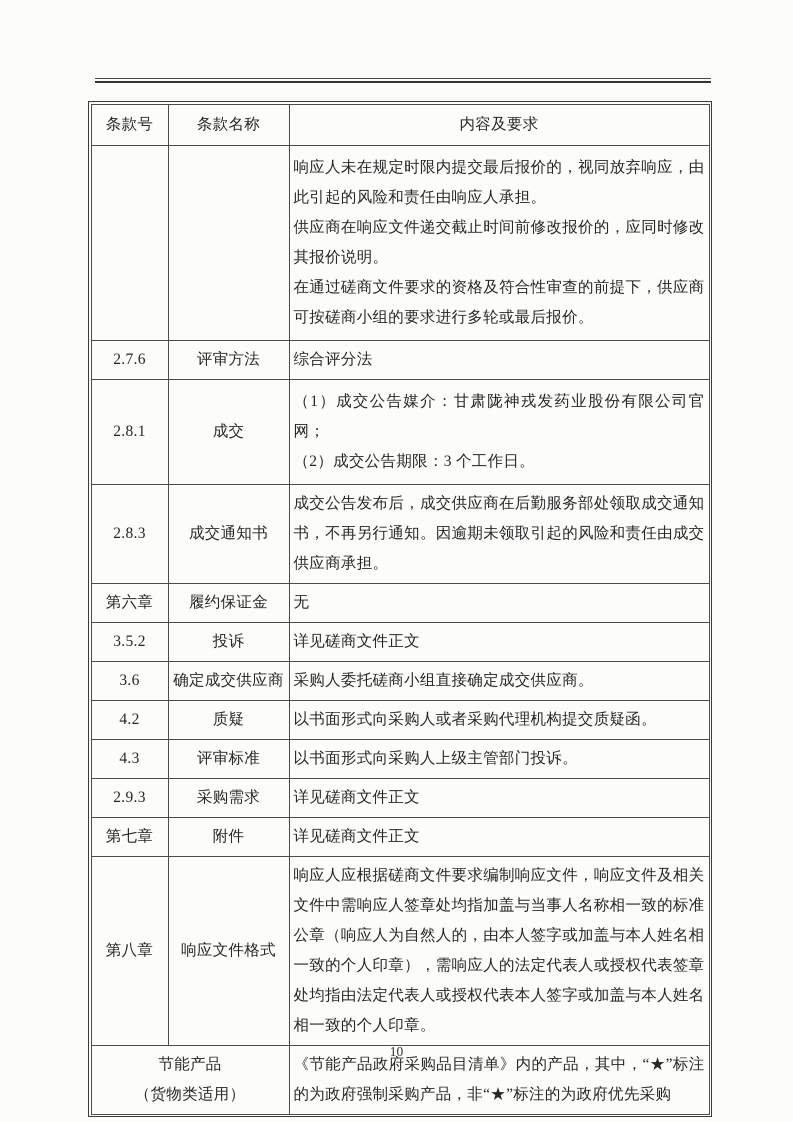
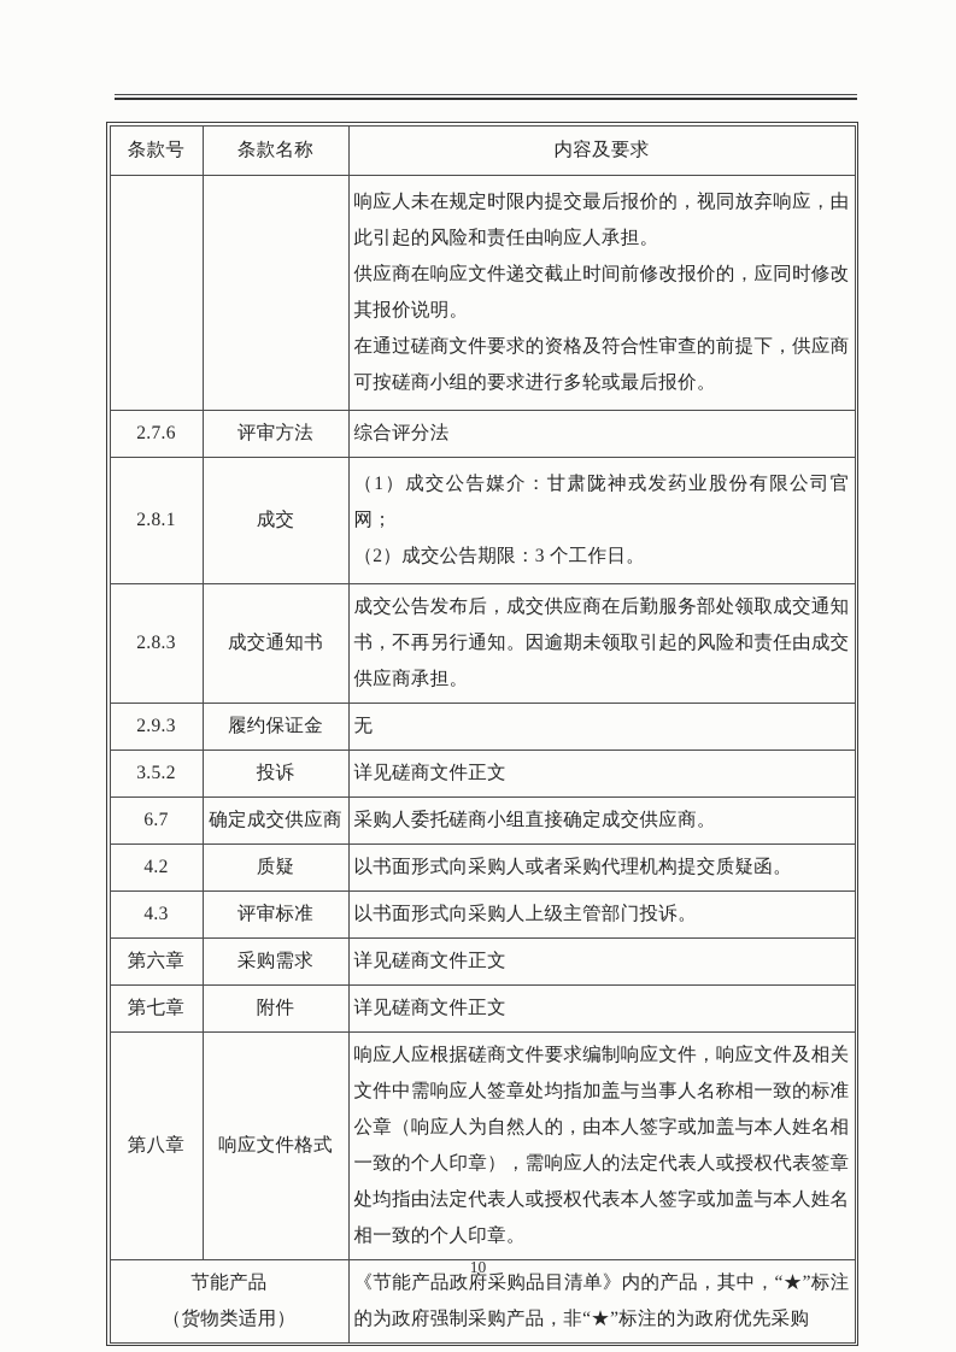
  条款号	条款名称	内容及要求
  		响应人未在规定时限内提交最后报价的，视同放弃响应，由此引起的风险和责任由响应人承担。供应商在响应文件递交截止时间前修改报价的，应同时修改其报价说明。在通过磋商文件要求的资格及符合性审查的前提下，供应商可按磋商小组的要求进行多轮或最后报价。
  2.7.6	评审方法	综合评分法
  2.8.1	成交	（1）成交公告媒介：甘肃陇神戎发药业股份有限公司官网；（2）成交公告期限：3 个工作日。
  2.8.3	成交通知书	成交公告发布后，成交供应商在后勤服务部处领取成交通知书，不再另行通知。因逾期未领取引起的风险和责任由成交供应商承担。
- 第六章	履约保证金	无
+ 2.9.3	履约保证金	无
  3.5.2	投诉	详见磋商文件正文
- 3.6	确定成交供应商	采购人委托磋商小组直接确定成交供应商。
+ 6.7	确定成交供应商	采购人委托磋商小组直接确定成交供应商。
  4.2	质疑	以书面形式向采购人或者采购代理机构提交质疑函。
  4.3	评审标准	以书面形式向采购人上级主管部门投诉。
- 2.9.3	采购需求	详见磋商文件正文
+ 第六章	采购需求	详见磋商文件正文
  第七章	附件	详见磋商文件正文
  第八章	响应文件格式	响应人应根据磋商文件要求编制响应文件，响应文件及相关文件中需响应人签章处均指加盖与当事人名称相一致的标准公章（响应人为自然人的，由本人签字或加盖与本人姓名相一致的个人印章），需响应人的法定代表人或授权代表签章处均指由法定代表人或授权代表本人签字或加盖与本人姓名相一致的个人印章。
  节能产品（货物类适用）	《节能产品政府采购品目清单》内的产品，其中，“★”标注的为政府强制采购产品，非“★”标注的为政府优先采购
  10
